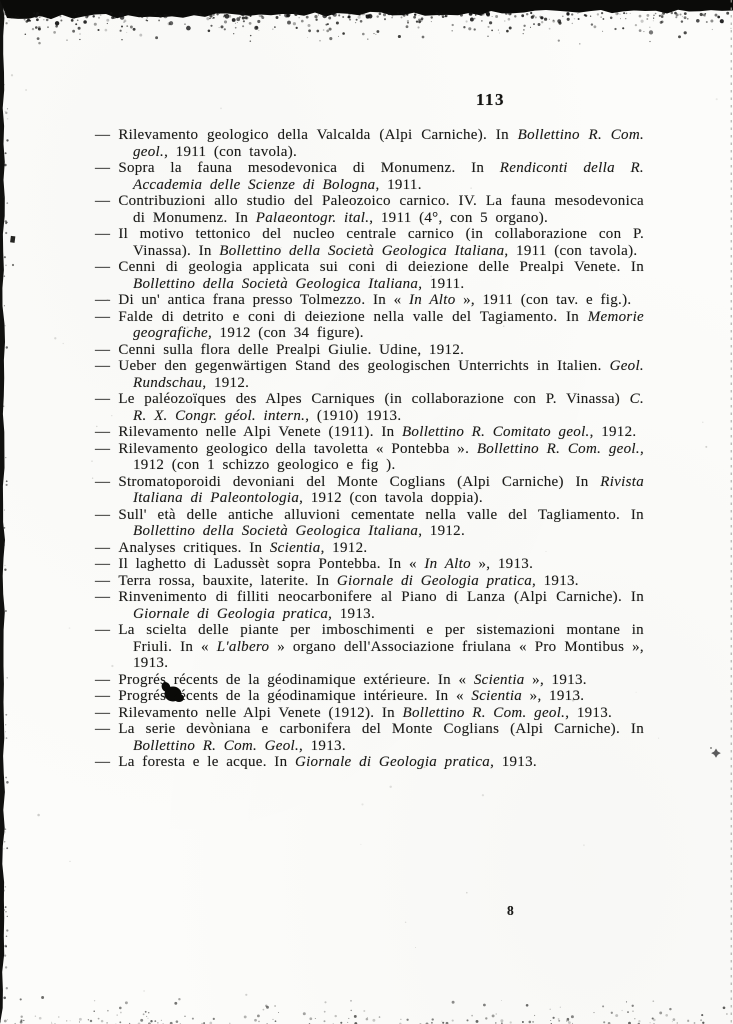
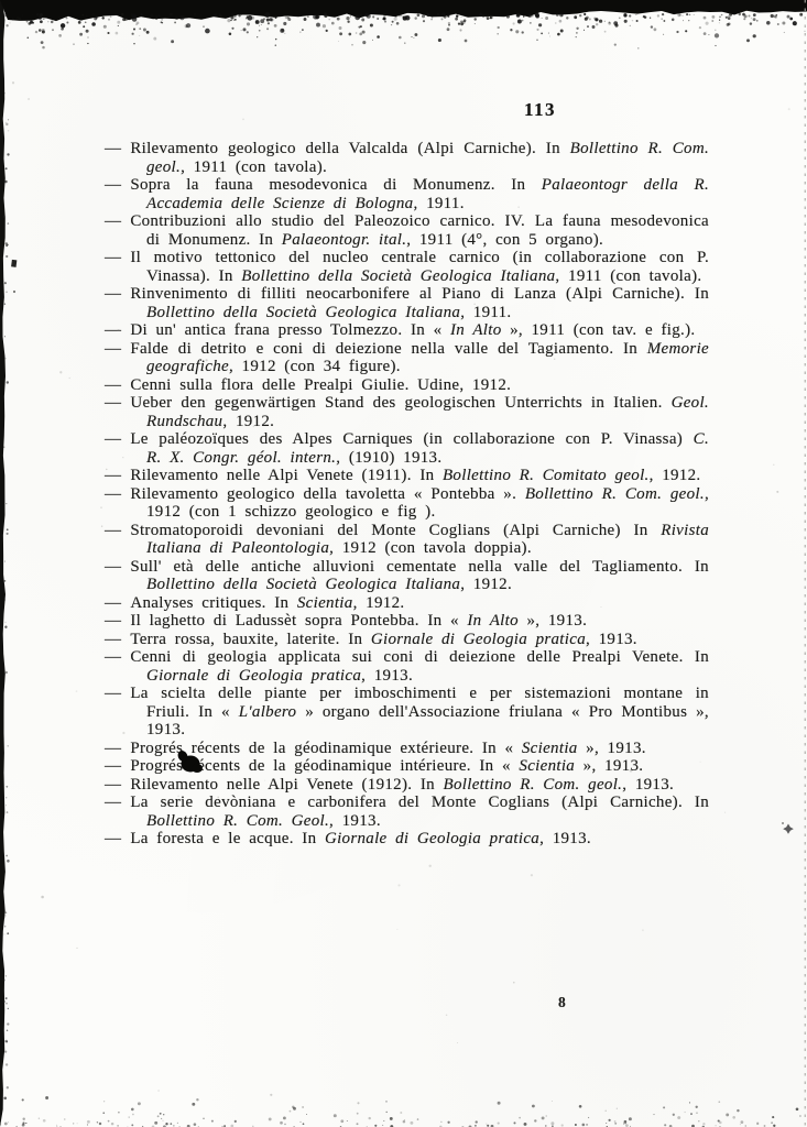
  113
  — Rilevamento geologico della Valcalda (Alpi Carniche). In Bollettino R. Com. geol., 1911 (con tavola).
- — Sopra la fauna mesodevonica di Monumenz. In Rendiconti della R. Accademia delle Scienze di Bologna, 1911.
+ — Sopra la fauna mesodevonica di Monumenz. In Palaeontogr della R. Accademia delle Scienze di Bologna, 1911.
  — Contribuzioni allo studio del Paleozoico carnico. IV. La fauna mesodevonica di Monumenz. In Palaeontogr. ital., 1911 (4°, con 5 organo).
  — Il motivo tettonico del nucleo centrale carnico (in collaborazione con P. Vinassa). In Bollettino della Società Geologica Italiana, 1911 (con tavola).
- — Cenni di geologia applicata sui coni di deiezione delle Prealpi Venete. In Bollettino della Società Geologica Italiana, 1911.
+ — Rinvenimento di filliti neocarbonifere al Piano di Lanza (Alpi Carniche). In Bollettino della Società Geologica Italiana, 1911.
  — Di un' antica frana presso Tolmezzo. In « In Alto », 1911 (con tav. e fig.).
  — Falde di detrito e coni di deiezione nella valle del Tagiamento. In Memorie geografiche, 1912 (con 34 figure).
  — Cenni sulla flora delle Prealpi Giulie. Udine, 1912.
  — Ueber den gegenwärtigen Stand des geologischen Unterrichts in Italien. Geol. Rundschau, 1912.
  — Le paléozoïques des Alpes Carniques (in collaborazione con P. Vinassa) C. R. X. Congr. géol. intern., (1910) 1913.
  — Rilevamento nelle Alpi Venete (1911). In Bollettino R. Comitato geol., 1912.
  — Rilevamento geologico della tavoletta « Pontebba ». Bollettino R. Com. geol., 1912 (con 1 schizzo geologico e fig ).
  — Stromatoporoidi devoniani del Monte Coglians (Alpi Carniche) In Rivista Italiana di Paleontologia, 1912 (con tavola doppia).
  — Sull' età delle antiche alluvioni cementate nella valle del Tagliamento. In Bollettino della Società Geologica Italiana, 1912.
  — Analyses critiques. In Scientia, 1912.
  — Il laghetto di Ladussèt sopra Pontebba. In « In Alto », 1913.
  — Terra rossa, bauxite, laterite. In Giornale di Geologia pratica, 1913.
- — Rinvenimento di filliti neocarbonifere al Piano di Lanza (Alpi Carniche). In Giornale di Geologia pratica, 1913.
+ — Cenni di geologia applicata sui coni di deiezione delle Prealpi Venete. In Giornale di Geologia pratica, 1913.
  — La scielta delle piante per imboschimenti e per sistemazioni montane in Friuli. In « L'albero » organo dell'Associazione friulana « Pro Montibus », 1913.
  — Progrés récents de la géodinamique extérieure. In « Scientia », 1913.
  — Progréscents de la géodinamique intérieure. In « Scientia », 1913.
  — Rilevamento nelle Alpi Venete (1912). In Bollettino R. Com. geol., 1913.
  — La serie devòniana e carbonifera del Monte Coglians (Alpi Carniche). In Bollettino R. Com. Geol., 1913.
  — La foresta e le acque. In Giornale di Geologia pratica, 1913.
  8
